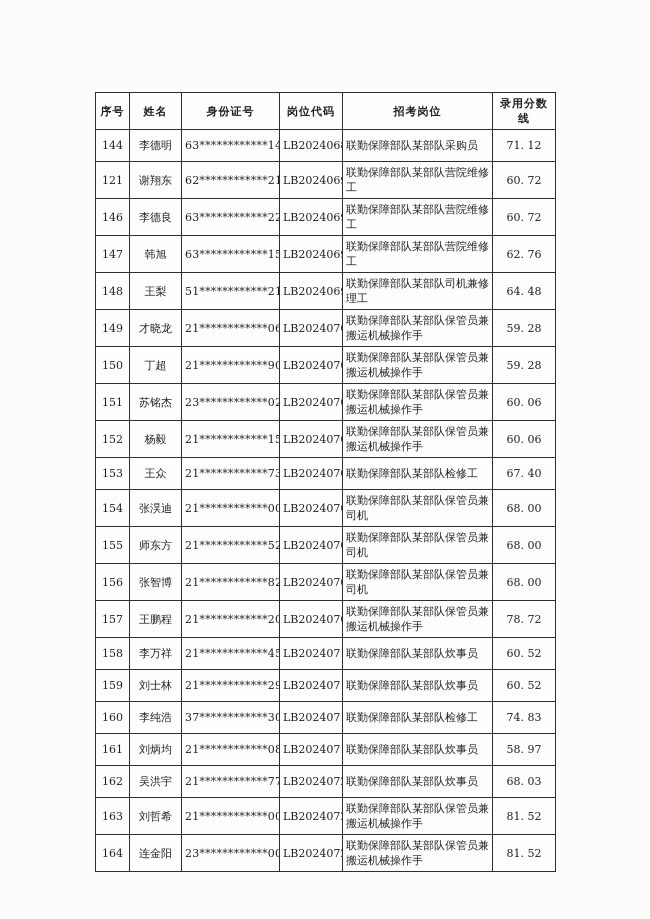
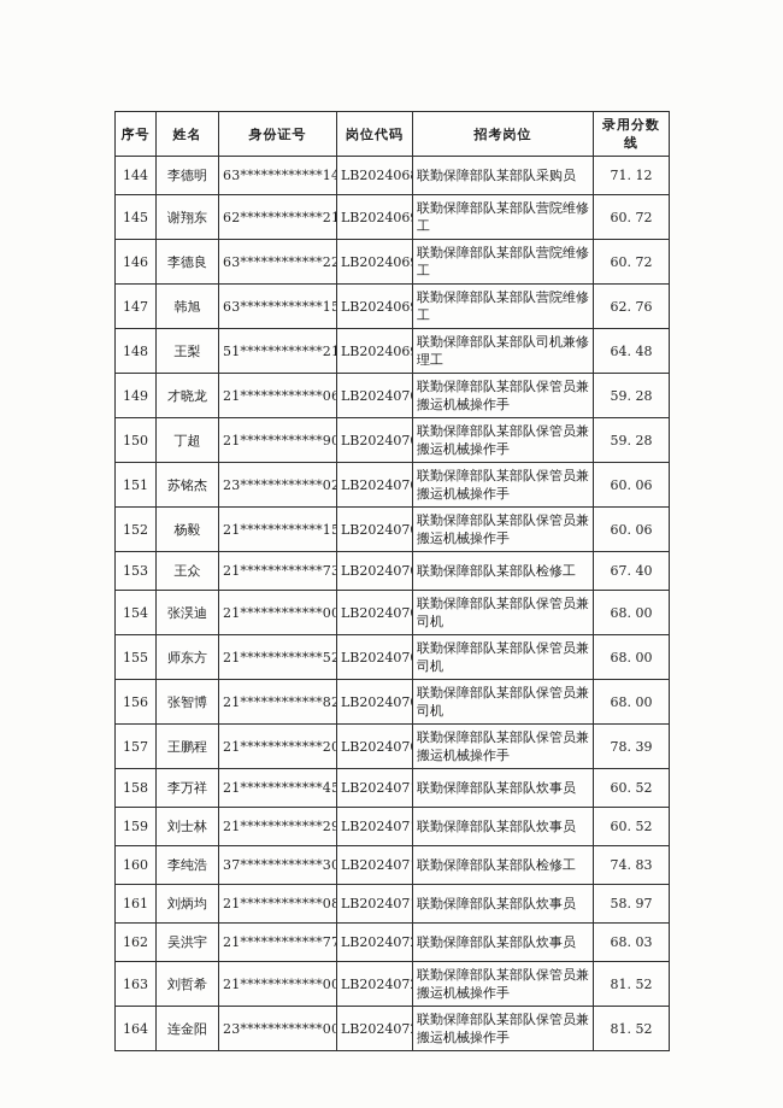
  序号	姓名	身份证号	岗位代码	招考岗位	录用分数线
  144	李德明	63************14	LB202406	联勤保障部队某部队采购员	71. 12
- 121	谢翔东	62************21	LB202406	联勤保障部队某部队营院维修工	60. 72
+ 145	谢翔东	62************21	LB202406	联勤保障部队某部队营院维修工	60. 72
  146	李德良	63************22	LB202406	联勤保障部队某部队营院维修工	60. 72
  147	韩旭	63************15	LB202406	联勤保障部队某部队营院维修工	62. 76
  148	王梨	51************21	LB202406	联勤保障部队某部队司机兼修理工	64. 48
  149	才晓龙	21************06	LB202407	联勤保障部队某部队保管员兼搬运机械操作手	59. 28
  150	丁超	21************90	LB202407	联勤保障部队某部队保管员兼搬运机械操作手	59. 28
  151	苏铭杰	23************02	LB202407	联勤保障部队某部队保管员兼搬运机械操作手	60. 06
  152	杨毅	21************15	LB202407	联勤保障部队某部队保管员兼搬运机械操作手	60. 06
  153	王众	21************73	LB202407	联勤保障部队某部队检修工	67. 40
  154	张淏迪	21************00	LB202407	联勤保障部队某部队保管员兼司机	68. 00
  155	师东方	21************52	LB202407	联勤保障部队某部队保管员兼司机	68. 00
  156	张智博	21************82	LB202407	联勤保障部队某部队保管员兼司机	68. 00
- 157	王鹏程	21************20	LB202407	联勤保障部队某部队保管员兼搬运机械操作手	78. 72
+ 157	王鹏程	21************20	LB202407	联勤保障部队某部队保管员兼搬运机械操作手	78. 39
  158	李万祥	21************45	LB202407	联勤保障部队某部队炊事员	60. 52
  159	刘士林	21************29	LB202407	联勤保障部队某部队炊事员	60. 52
  160	李纯浩	37************30	LB202407	联勤保障部队某部队检修工	74. 83
  161	刘炳均	21************08	LB202407	联勤保障部队某部队炊事员	58. 97
  162	吴洪宇	21************77	LB202407	联勤保障部队某部队炊事员	68. 03
  163	刘哲希	21************00	LB202407	联勤保障部队某部队保管员兼搬运机械操作手	81. 52
  164	连金阳	23************00	LB202407	联勤保障部队某部队保管员兼搬运机械操作手	81. 52
